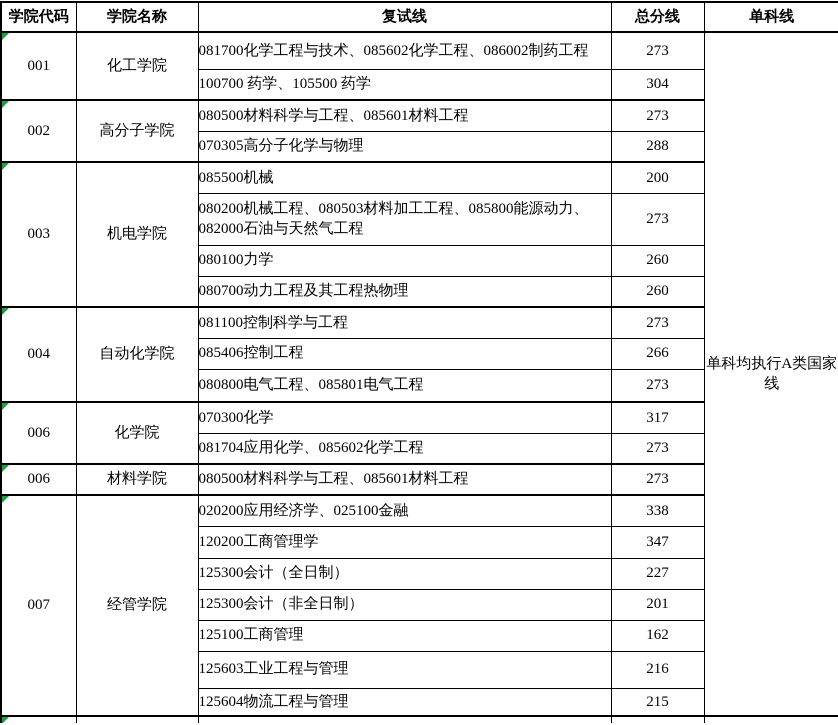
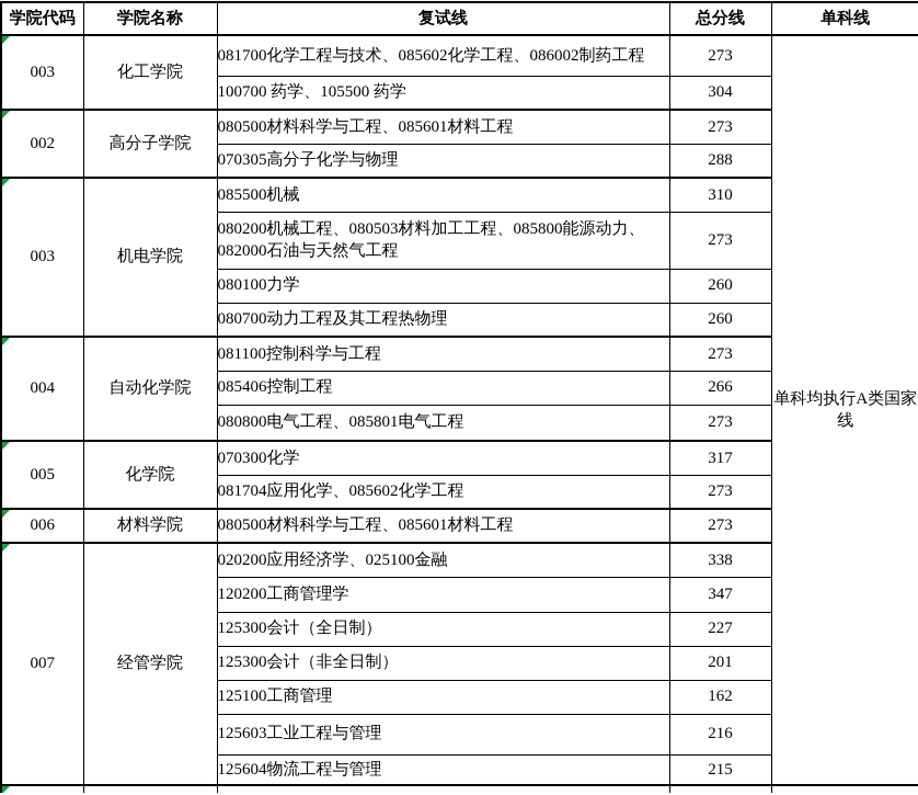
  学院代码	学院名称	复试线	总分线	单科线
- 001	化工学院	081700化学工程与技术、085602化学工程、086002制药工程	273	单科均执行A类国家线
+ 003	化工学院	081700化学工程与技术、085602化学工程、086002制药工程	273	单科均执行A类国家线
  100700 药学、105500 药学	304
  002	高分子学院	080500材料科学与工程、085601材料工程	273
  070305高分子化学与物理	288
- 003	机电学院	085500机械	200
+ 003	机电学院	085500机械	310
  080200机械工程、080503材料加工工程、085800能源动力、082000石油与天然气工程	273
  080100力学	260
  080700动力工程及其工程热物理	260
  004	自动化学院	081100控制科学与工程	273
  085406控制工程	266
  080800电气工程、085801电气工程	273
- 006	化学院	070300化学	317
+ 005	化学院	070300化学	317
  081704应用化学、085602化学工程	273
  006	材料学院	080500材料科学与工程、085601材料工程	273
  007	经管学院	020200应用经济学、025100金融	338
  120200工商管理学	347
  125300会计（全日制）	227
  125300会计（非全日制）	201
  125100工商管理	162
  125603工业工程与管理	216
  125604物流工程与管理	215
